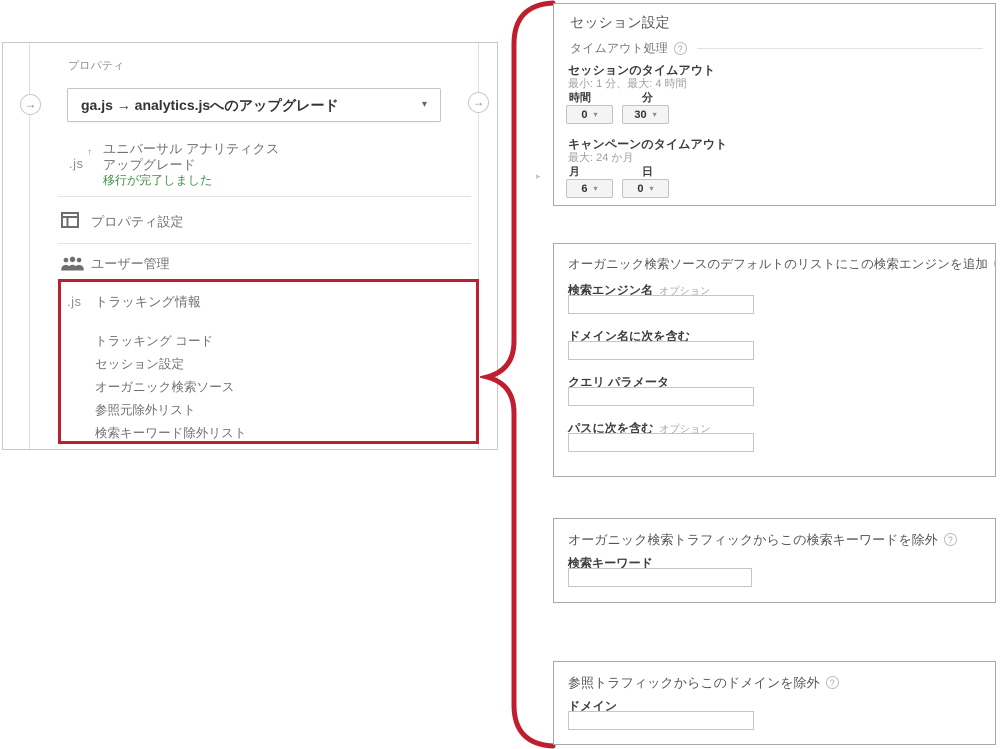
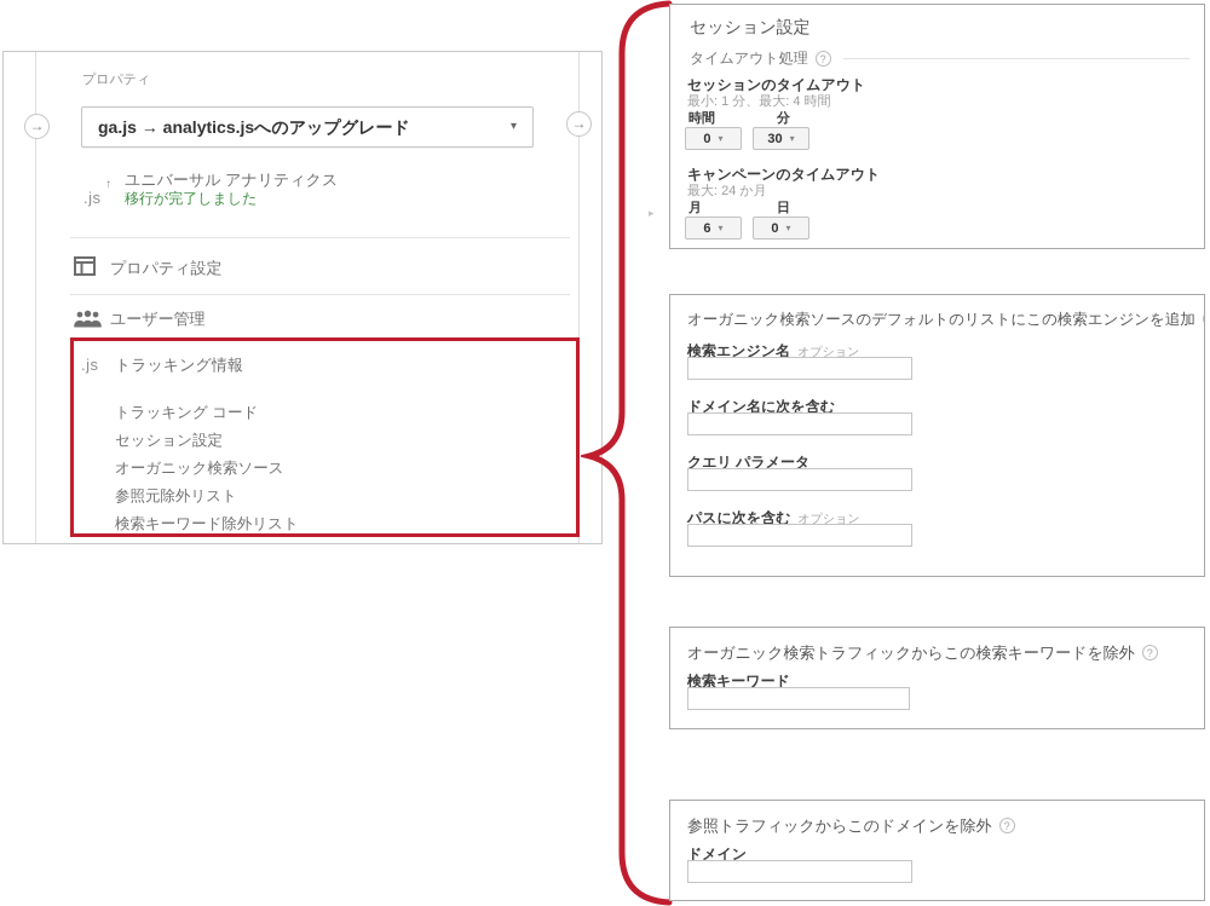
  →
  →
  プロパティ
  ga.js → analytics.jsへのアップグレード
  ▾
  .js
  ↑
  ユニバーサル アナリティクス
- アップグレード
  移行が完了しました
  プロパティ設定
  ユーザー管理
  .js
  トラッキング情報
  トラッキング コード
  セッション設定
  オーガニック検索ソース
  参照元除外リスト
  検索キーワード除外リスト
  ▸
  セッション設定
  タイムアウト処理
  ?
  セッションのタイムアウト
  最小: 1 分、最大: 4 時間
  時間
  分
  0
  ▾
  30
  ▾
  キャンペーンのタイムアウト
  最大: 24 か月
  月
  日
  6
  ▾
  0
  ▾
  オーガニック検索ソースのデフォルトのリストにこの検索エンジンを追加
  検索エンジン名 オプション
  ドメイン名に次を含む
  クエリ パラメータ
  パスに次を含む オプション
  オーガニック検索トラフィックからこの検索キーワードを除外 ?
  検索キーワード
  参照トラフィックからこのドメインを除外 ?
  ドメイン
